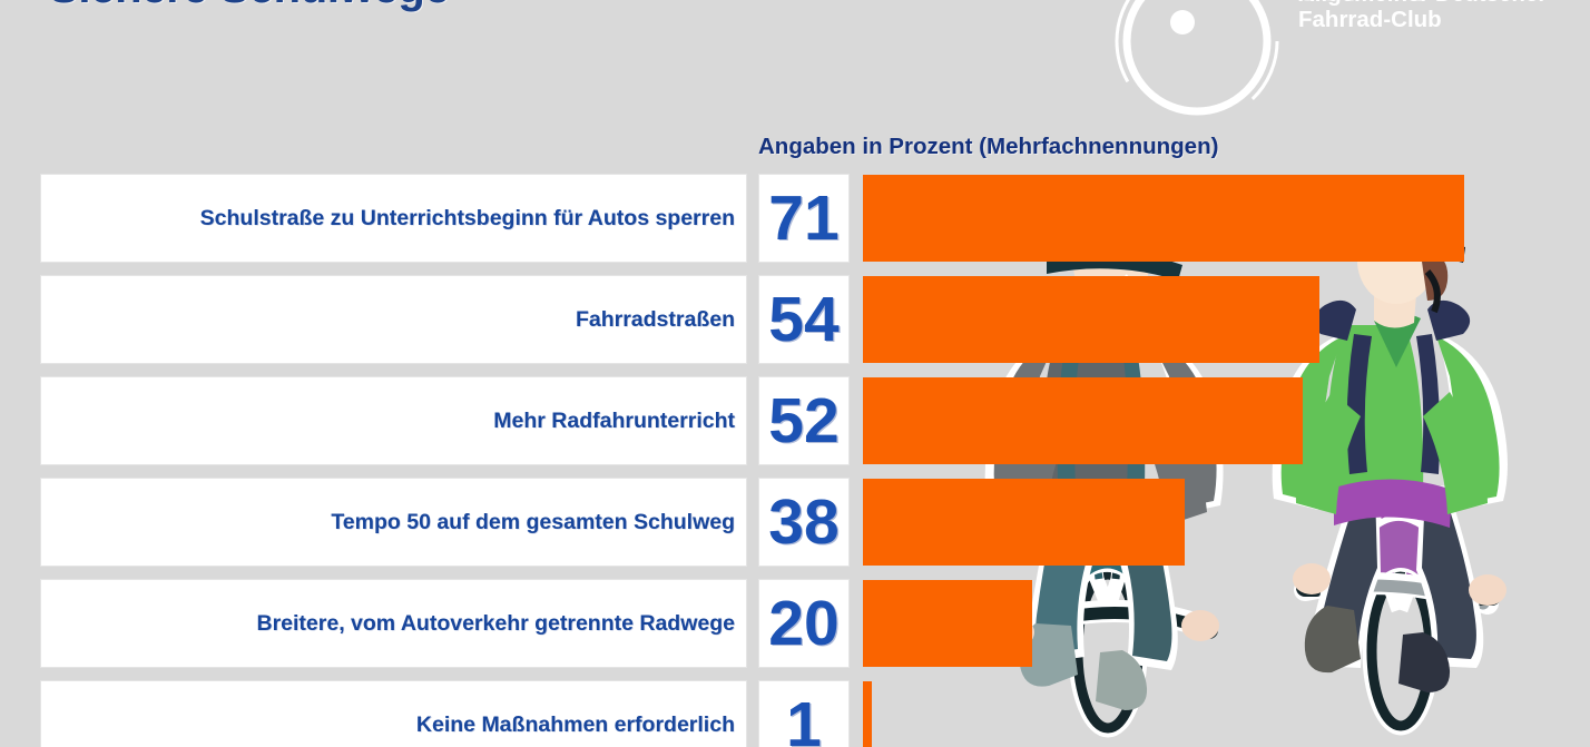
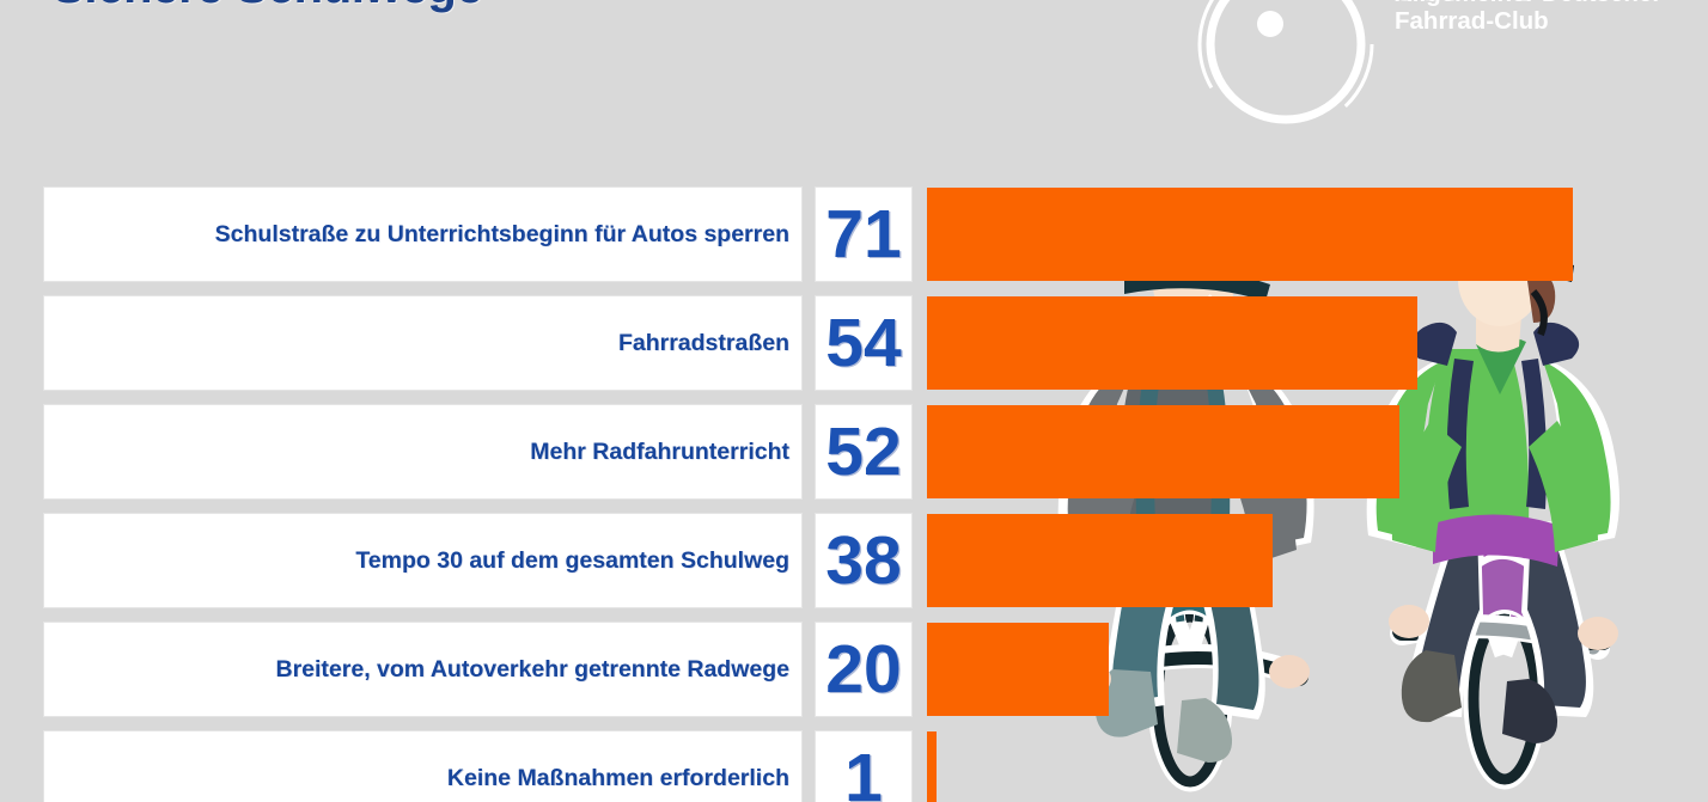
  Fahrrad-Club
- Angaben in Prozent (Mehrfachnennungen)
  Schulstraße zu Unterrichtsbeginn für Autos sperren
  71
  Fahrradstraßen
  54
  Mehr Radfahrunterricht
  52
- Tempo 50 auf dem gesamten Schulweg
+ Tempo 30 auf dem gesamten Schulweg
  38
  Breitere, vom Autoverkehr getrennte Radwege
  20
  Keine Maßnahmen erforderlich
  1
